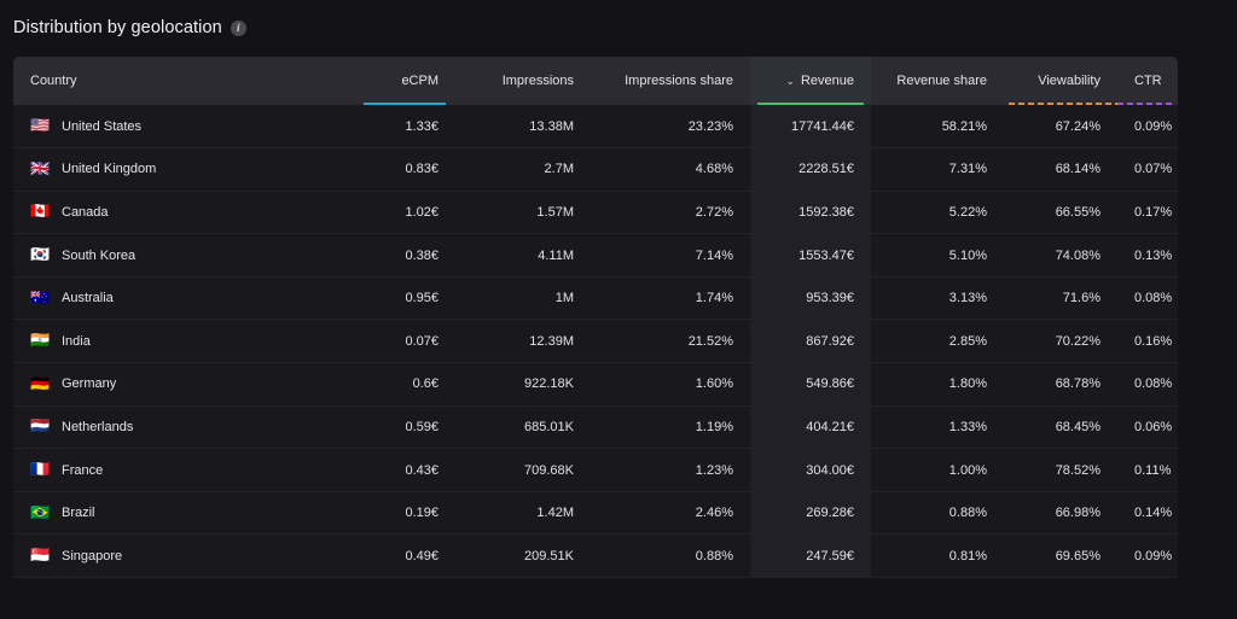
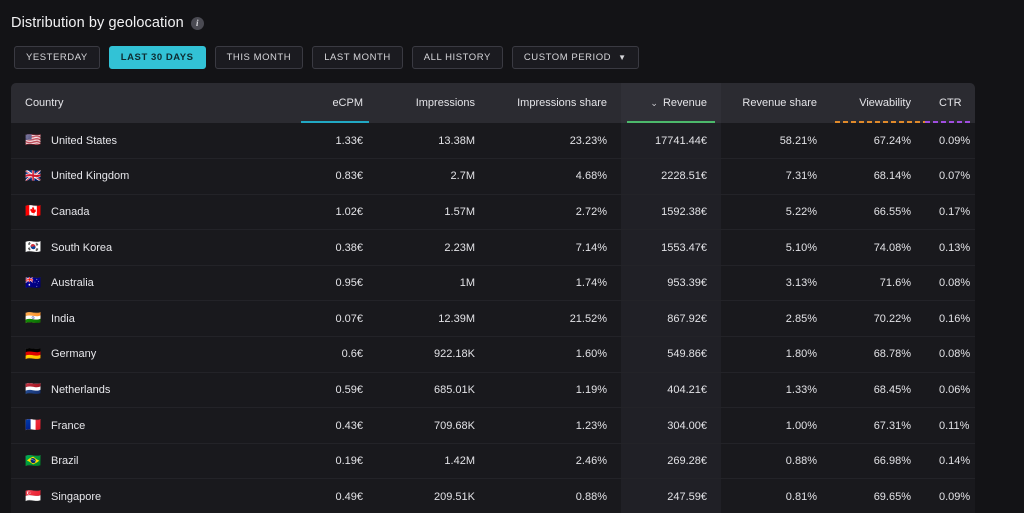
  Distribution by geolocation
  i
+ YESTERDAY
+ LAST 30 DAYS
+ THIS MONTH
+ LAST MONTH
+ ALL HISTORY
+ CUSTOM PERIOD
+ ▼
  Country	eCPM	Impressions	Impressions share	⌄ Revenue	Revenue share	Viewability	CTR
  🇺🇸 United States	1.33€	13.38M	23.23%	17741.44€	58.21%	67.24%	0.09%
  🇬🇧 United Kingdom	0.83€	2.7M	4.68%	2228.51€	7.31%	68.14%	0.07%
  🇨🇦 Canada	1.02€	1.57M	2.72%	1592.38€	5.22%	66.55%	0.17%
- 🇰🇷 South Korea	0.38€	4.11M	7.14%	1553.47€	5.10%	74.08%	0.13%
+ 🇰🇷 South Korea	0.38€	2.23M	7.14%	1553.47€	5.10%	74.08%	0.13%
  🇦🇺 Australia	0.95€	1M	1.74%	953.39€	3.13%	71.6%	0.08%
  🇮🇳 India	0.07€	12.39M	21.52%	867.92€	2.85%	70.22%	0.16%
  🇩🇪 Germany	0.6€	922.18K	1.60%	549.86€	1.80%	68.78%	0.08%
  🇳🇱 Netherlands	0.59€	685.01K	1.19%	404.21€	1.33%	68.45%	0.06%
- 🇫🇷 France	0.43€	709.68K	1.23%	304.00€	1.00%	78.52%	0.11%
+ 🇫🇷 France	0.43€	709.68K	1.23%	304.00€	1.00%	67.31%	0.11%
  🇧🇷 Brazil	0.19€	1.42M	2.46%	269.28€	0.88%	66.98%	0.14%
  🇸🇬 Singapore	0.49€	209.51K	0.88%	247.59€	0.81%	69.65%	0.09%
